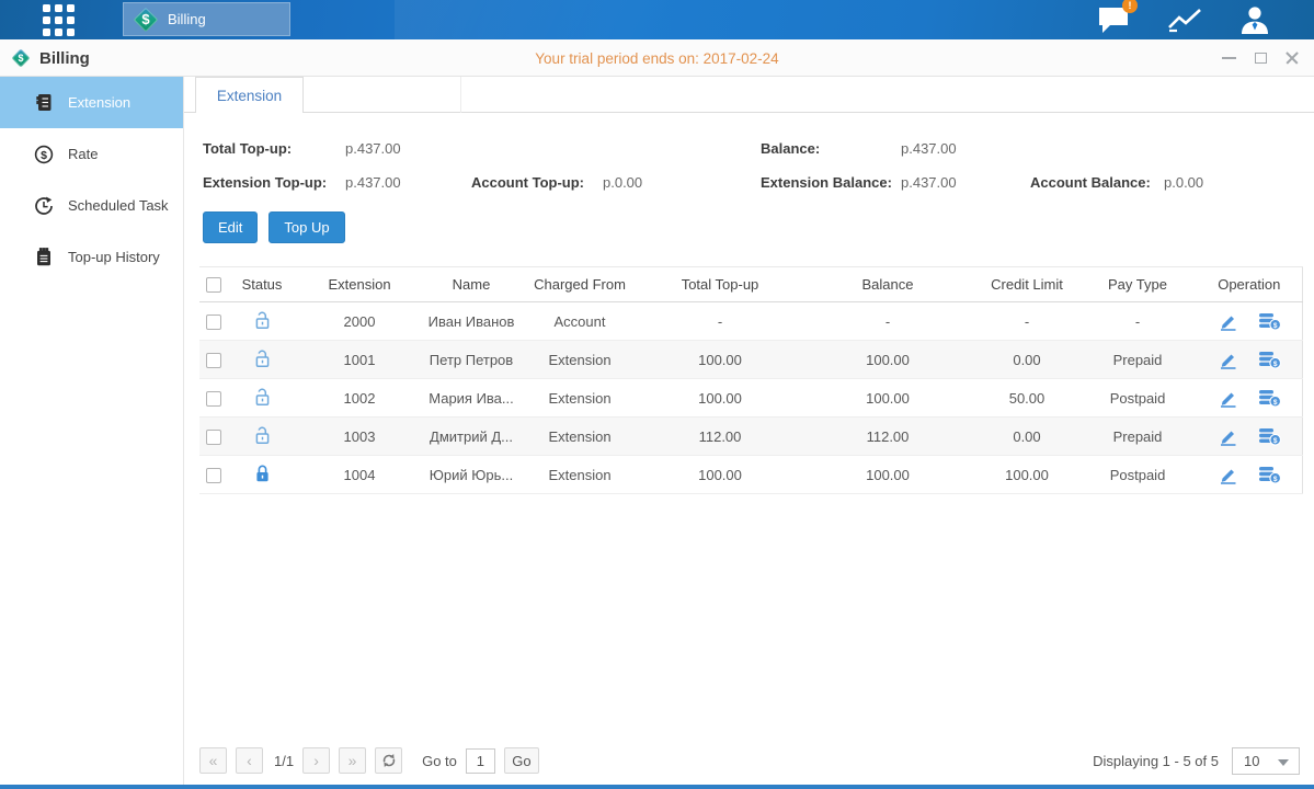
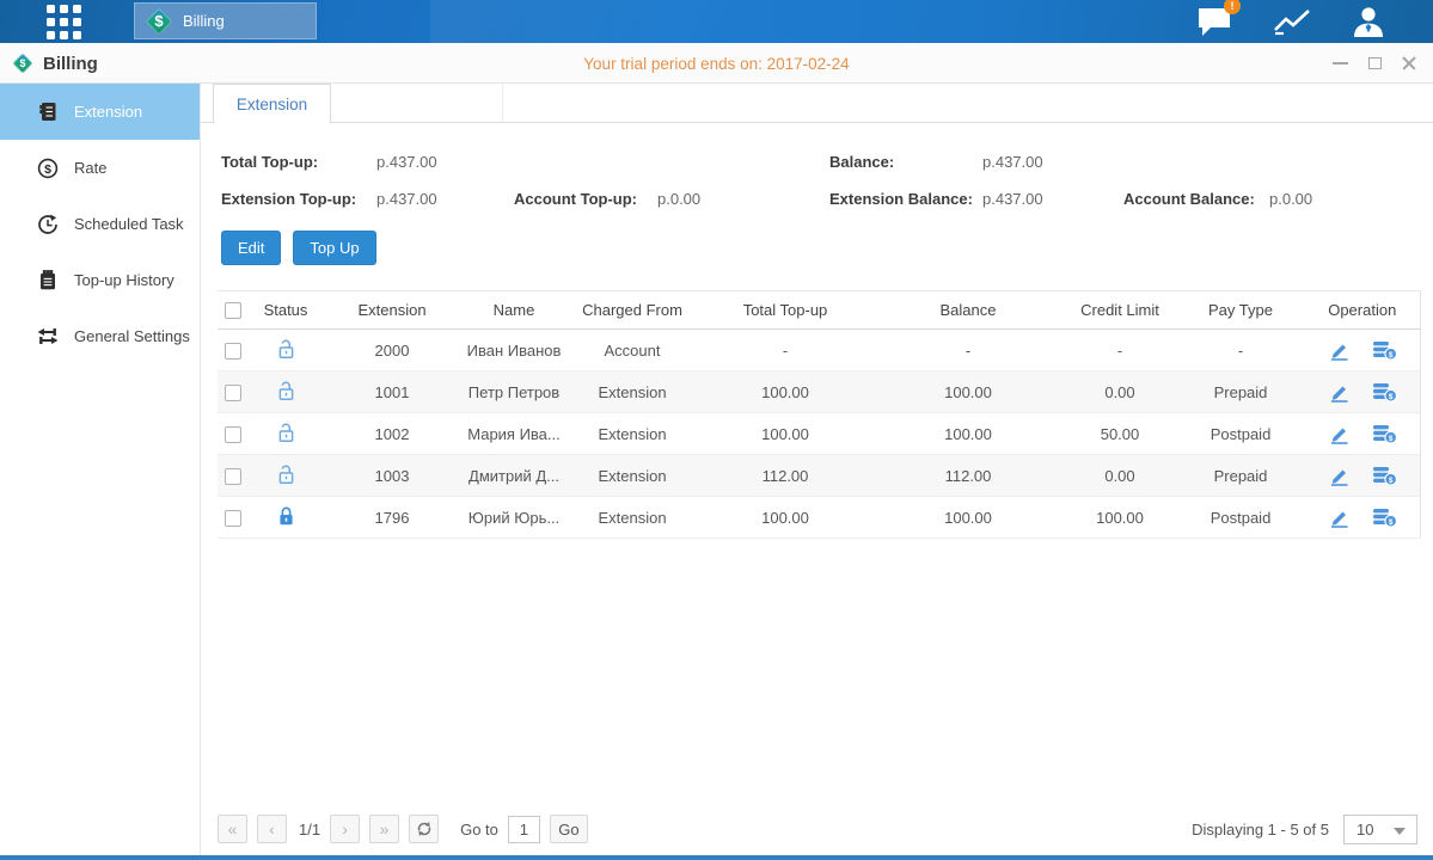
  $
  Billing
  !
  $
  Billing
  Your trial period ends on: 2017-02-24
  Extension
  $
  Rate
  Scheduled Task
  Top-up History
+ General Settings
  Extension
  Total Top-up:
  p.437.00
  Balance:
  p.437.00
  Extension Top-up:
  p.437.00
  Account Top-up:
  p.0.00
  Extension Balance:
  p.437.00
  Account Balance:
  p.0.00
  Edit
  Top Up
  	Status	Extension	Name	Charged From	Total Top-up	Balance	Credit Limit	Pay Type	Operation
  		2000	Иван Иванов	Account	-	-	-	-
  		1001	Петр Петров	Extension	100.00	100.00	0.00	Prepaid
  		1002	Мария Ива...	Extension	100.00	100.00	50.00	Postpaid
  		1003	Дмитрий Д...	Extension	112.00	112.00	0.00	Prepaid
- 		1004	Юрий Юрь...	Extension	100.00	100.00	100.00	Postpaid
+ 		1796	Юрий Юрь...	Extension	100.00	100.00	100.00	Postpaid
  «
  ‹
  1/1
  ›
  »
  Go to
  1
  Go
  Displaying 1 - 5 of 5
  10
